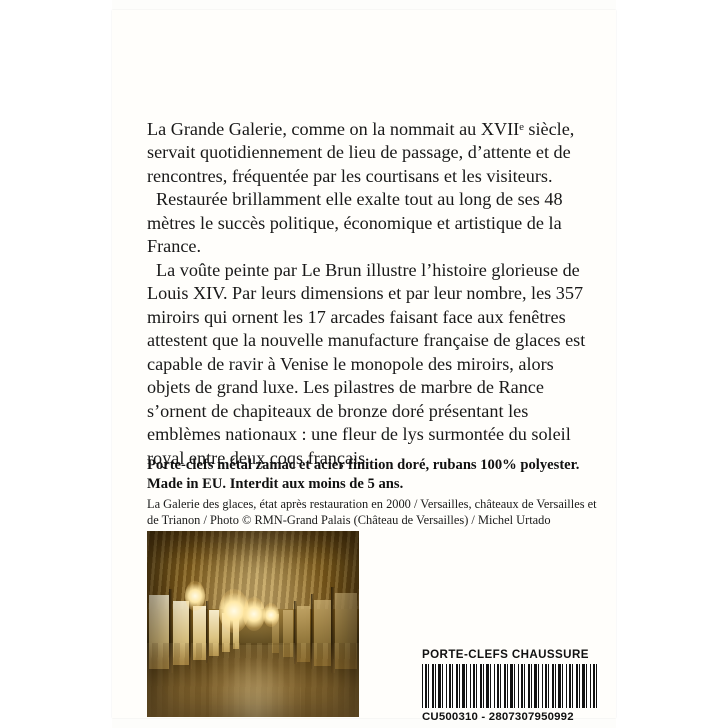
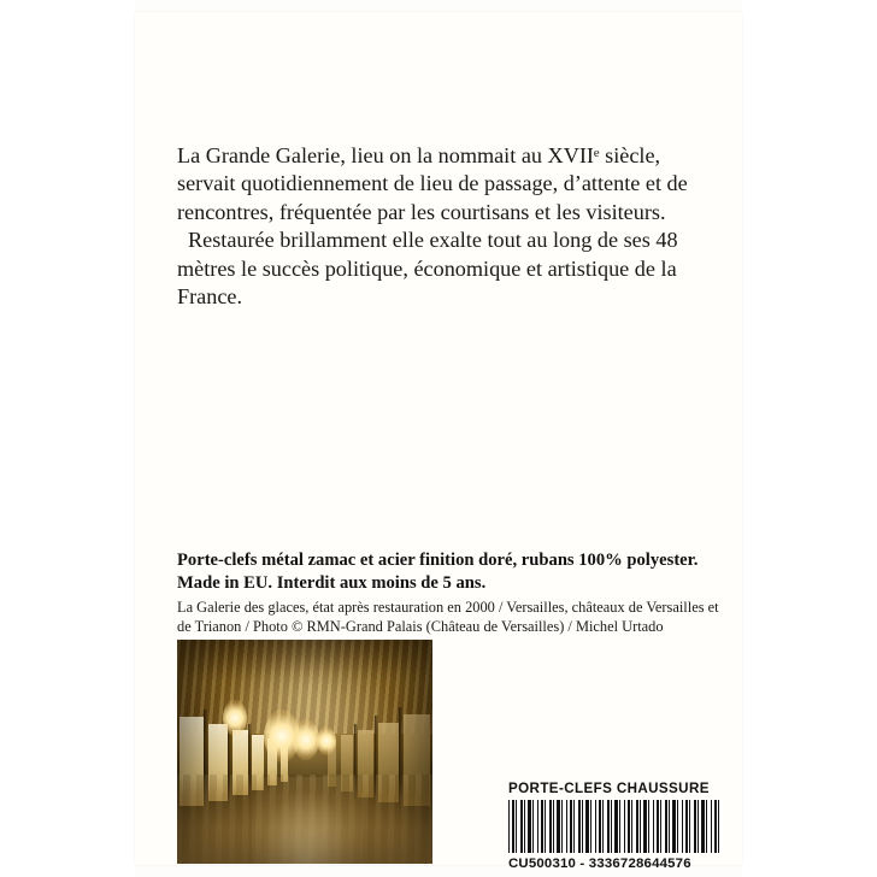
- La Grande Galerie, comme on la nommait au XVIIᵉ siècle, servait quotidiennement de lieu de passage, d’attente et de rencontres, fréquentée par les courtisans et les visiteurs.
+ La Grande Galerie, lieu on la nommait au XVIIᵉ siècle, servait quotidiennement de lieu de passage, d’attente et de rencontres, fréquentée par les courtisans et les visiteurs.
  Restaurée brillamment elle exalte tout au long de ses 48 mètres le succès politique, économique et artistique de la France.
- La voûte peinte par Le Brun illustre l’histoire glorieuse de Louis XIV. Par leurs dimensions et par leur nombre, les 357 miroirs qui ornent les 17 arcades faisant face aux fenêtres attestent que la nouvelle manufacture française de glaces est capable de ravir à Venise le monopole des miroirs, alors objets de grand luxe. Les pilastres de marbre de Rance s’ornent de chapiteaux de bronze doré présentant les emblèmes nationaux : une fleur de lys surmontée du soleil royal entre deux coqs français.
  Porte-clefs métal zamac et acier finition doré, rubans 100% polyester. Made in EU. Interdit aux moins de 5 ans.
  La Galerie des glaces, état après restauration en 2000 / Versailles, châteaux de Versailles et de Trianon / Photo © RMN-Grand Palais (Château de Versailles) / Michel Urtado
  PORTE-CLEFS CHAUSSURE
- CU500310 - 2807307950992
+ CU500310 - 3336728644576
